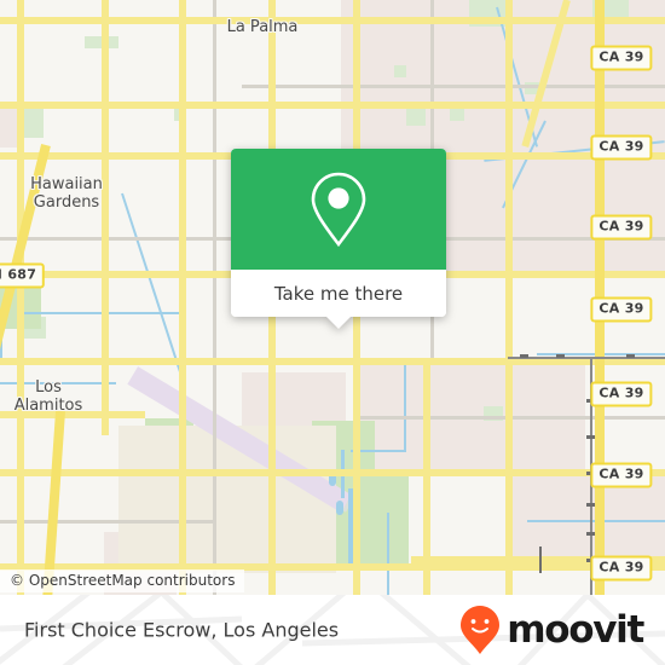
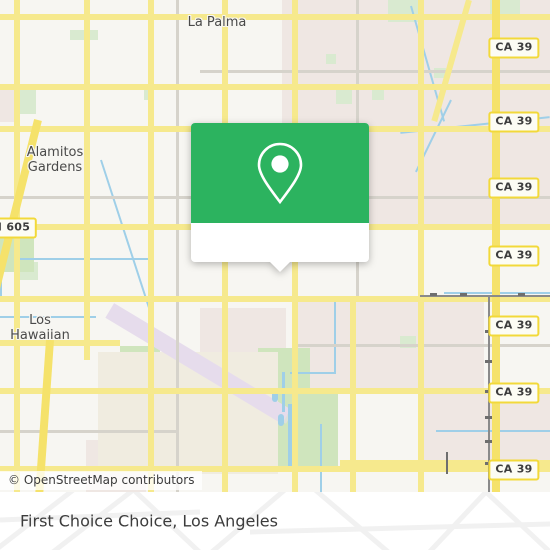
  La Palma
- Hawaiian
+ Alamitos
  Gardens
  Los
- Alamitos
+ Hawaiian
  CA 39
  CA 39
  CA 39
- I 687
+ I 605
  CA 39
  CA 39
  CA 39
  CA 39
- Take me there
  © OpenStreetMap contributors
- First Choice Escrow, Los Angeles
+ First Choice Choice, Los Angeles
- moovit
